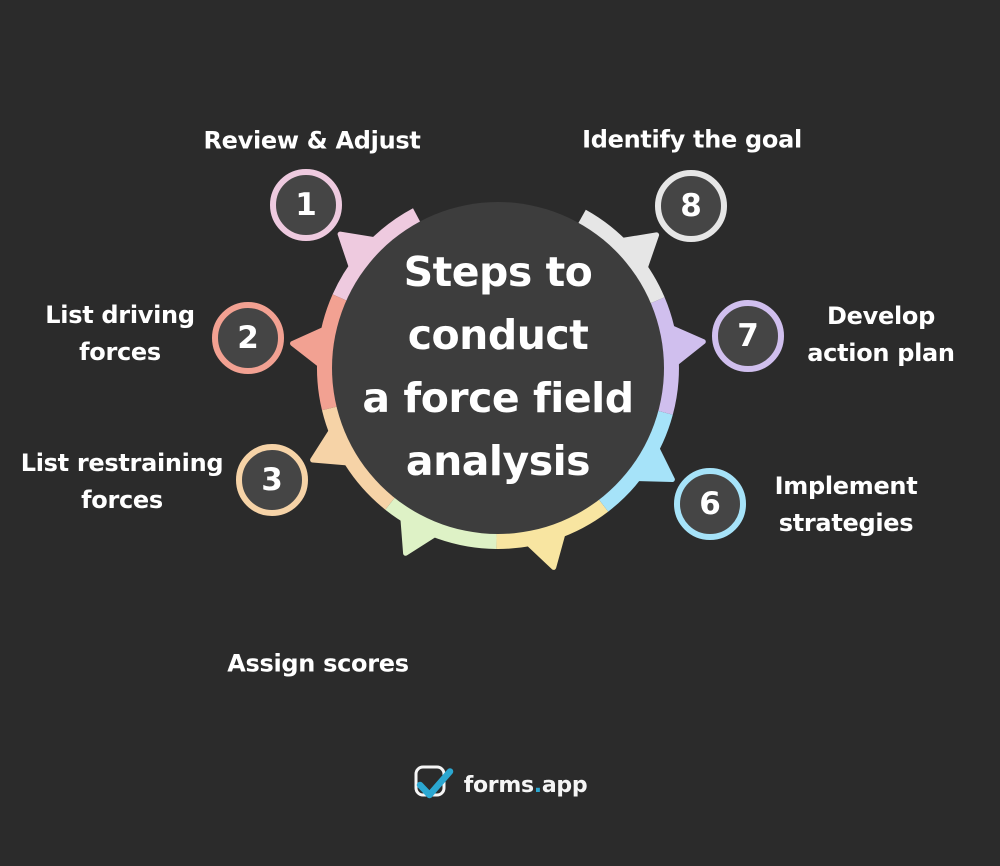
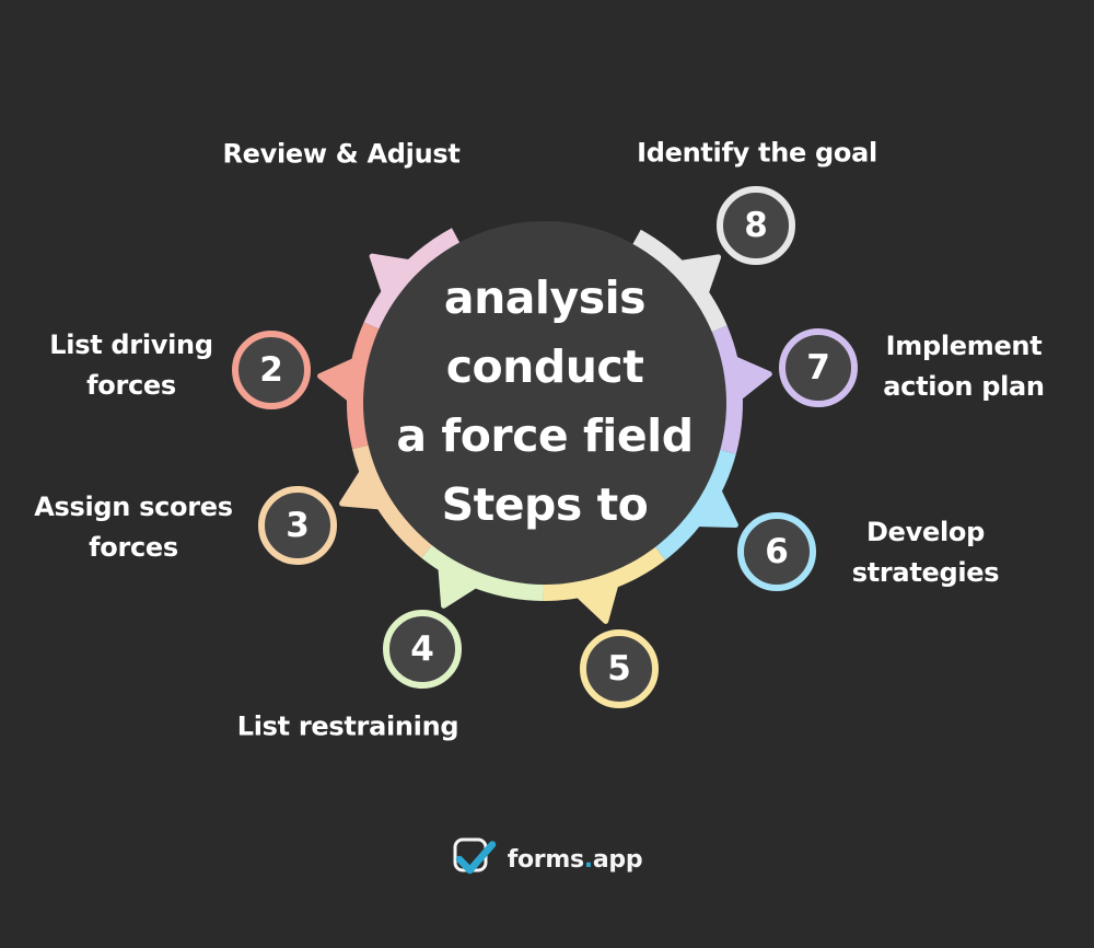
- Steps to
+ analysis
  conduct
  a force field
- analysis
+ Steps to
- 1
  2
  3
+ 4
+ 5
  6
  7
  8
  Review & Adjust
  List driving
  forces
- List restraining
+ Assign scores
  forces
- Assign scores
+ List restraining
- Implement
+ Develop
  strategies
- Develop
+ Implement
  action plan
  Identify the goal
  forms.app
